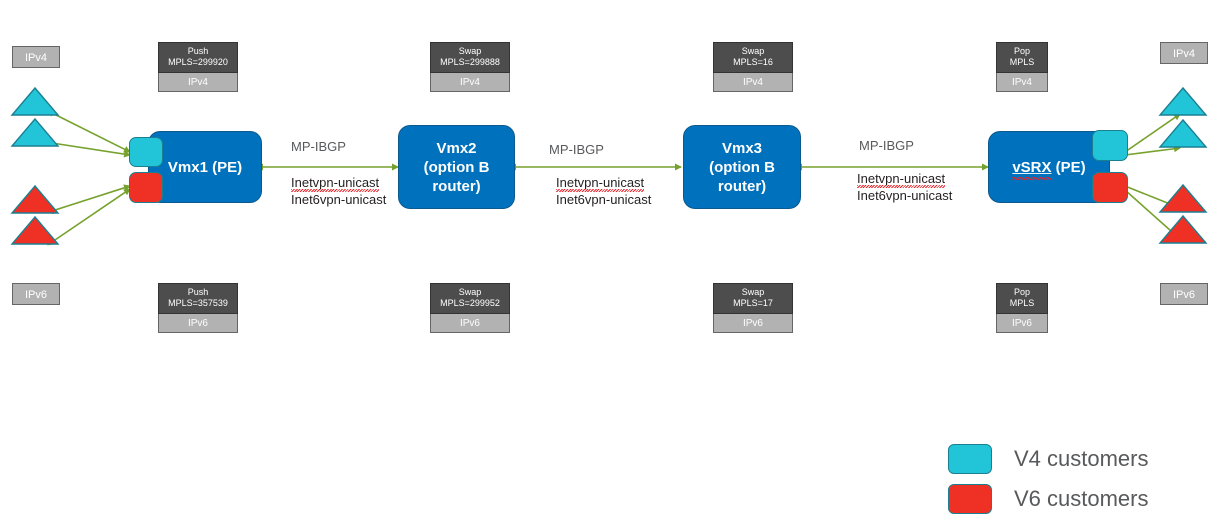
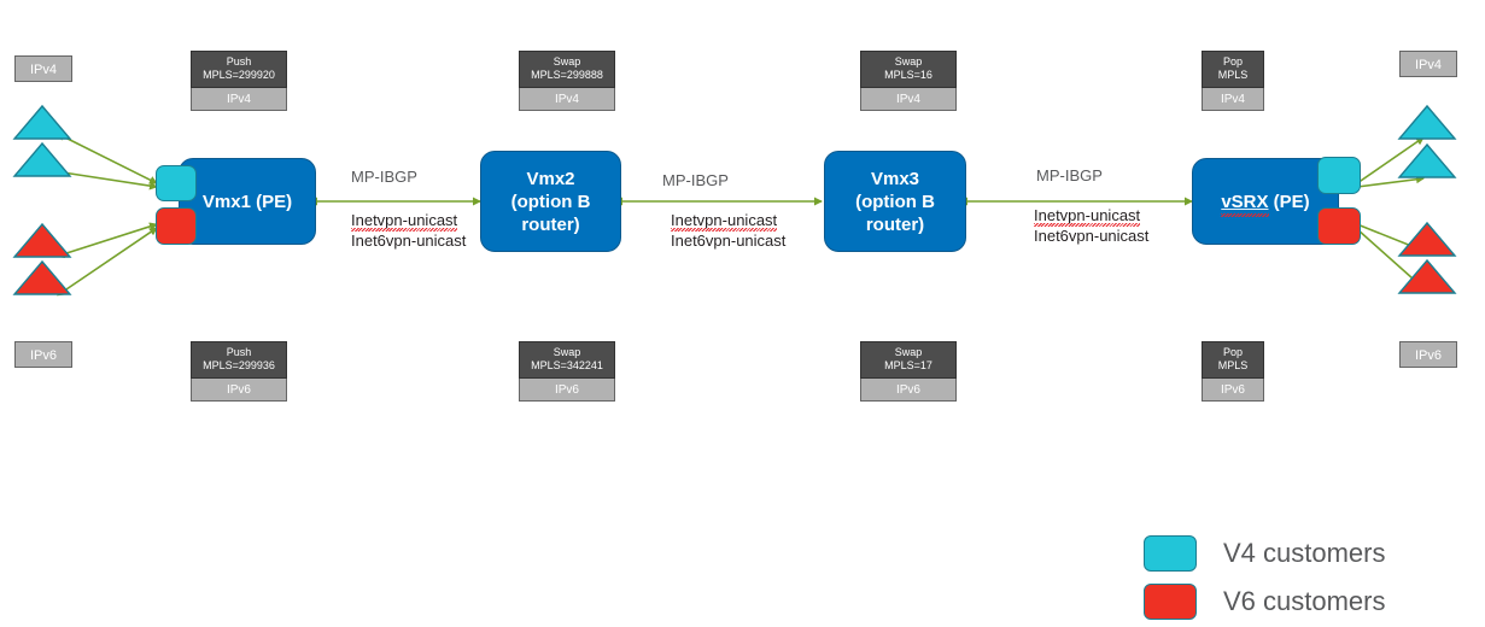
  IPv4
  IPv6
  IPv4
  IPv6
  Push
  MPLS=299920
  IPv4
  Swap
  MPLS=299888
  IPv4
  Swap
  MPLS=16
  IPv4
  Pop
  MPLS
  IPv4
  Push
- MPLS=357539
+ MPLS=299936
  IPv6
  Swap
- MPLS=299952
+ MPLS=342241
  IPv6
  Swap
  MPLS=17
  IPv6
  Pop
  MPLS
  IPv6
  Vmx1 (PE)
  Vmx2
  (option B
  router)
  Vmx3
  (option B
  router)
  vSRX (PE)
  MP-IBGP
  Inetvpn-unicast
  Inet6vpn-unicast
  MP-IBGP
  Inetvpn-unicast
  Inet6vpn-unicast
  MP-IBGP
  Inetvpn-unicast
  Inet6vpn-unicast
  V4 customers
  V6 customers
